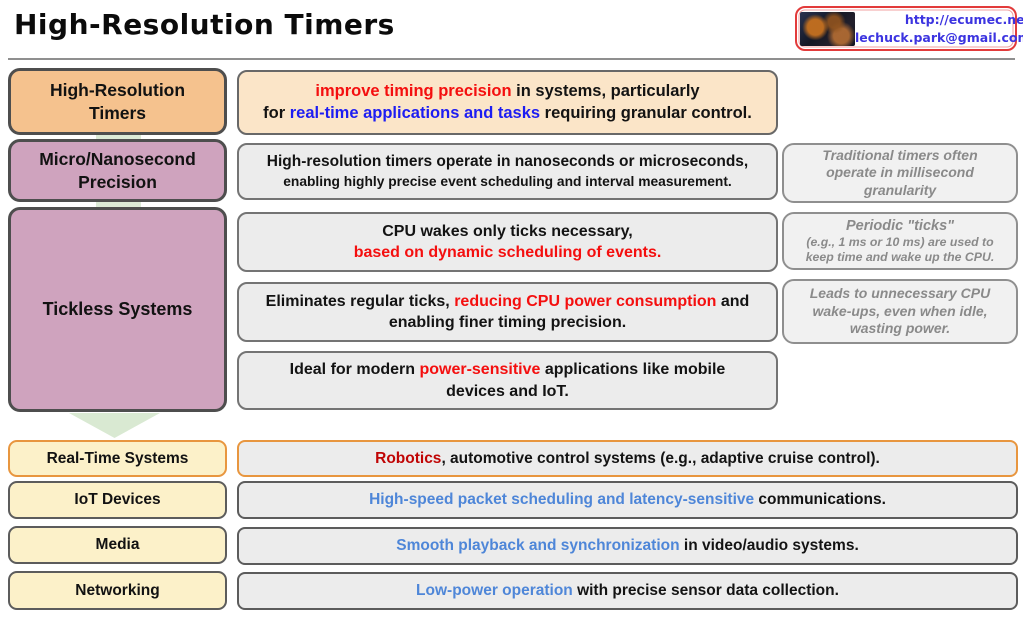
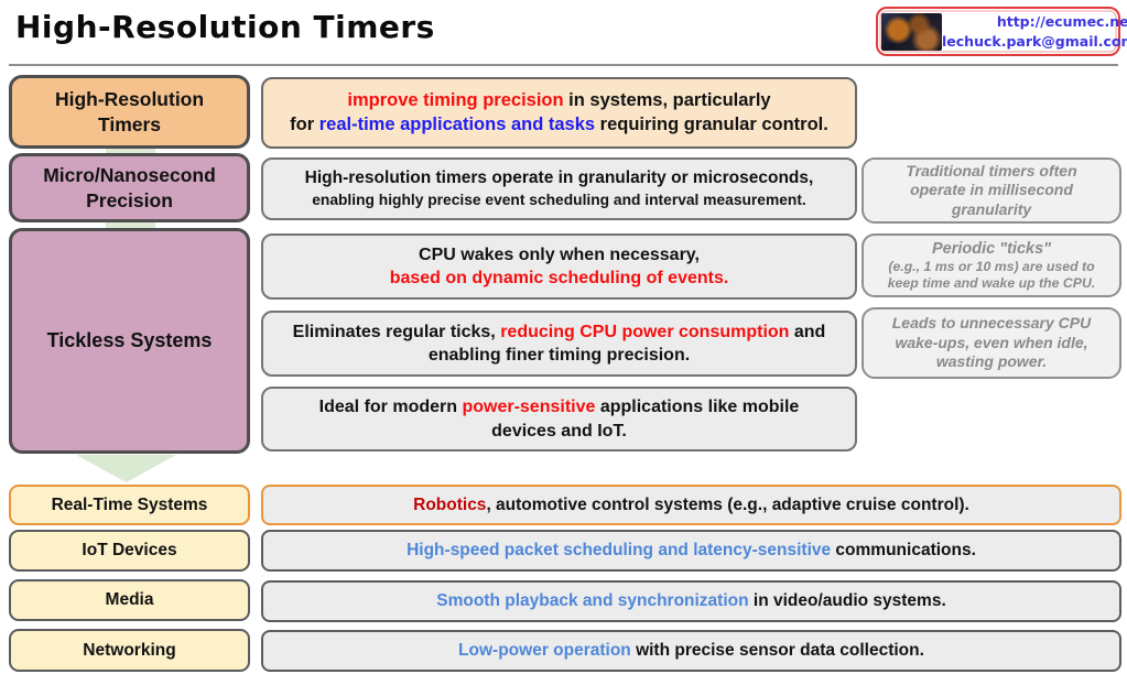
  High-Resolution Timers
  http://ecumec.ne
  lechuck.park@gmail.co
  High-Resolution Timers
  Micro/Nanosecond Precision
  Tickless Systems
  Real-Time Systems
  IoT Devices
  Media
  Networking
  improve timing precision in systems, particularly
  for real-time applications and tasks requiring granular control.
- High-resolution timers operate in nanoseconds or microseconds,
+ High-resolution timers operate in granularity or microseconds,
  enabling highly precise event scheduling and interval measurement.
- CPU wakes only ticks necessary,
+ CPU wakes only when necessary,
  based on dynamic scheduling of events.
  Eliminates regular ticks, reducing CPU power consumption and
  enabling finer timing precision.
  Ideal for modern power-sensitive applications like mobile
  devices and IoT.
  Robotics, automotive control systems (e.g., adaptive cruise control).
  High-speed packet scheduling and latency-sensitive communications.
  Smooth playback and synchronization in video/audio systems.
  Low-power operation with precise sensor data collection.
  Traditional timers often
  operate in millisecond
  granularity
  Periodic "ticks"
  (e.g., 1 ms or 10 ms) are used to
  keep time and wake up the CPU.
  Leads to unnecessary CPU
  wake-ups, even when idle,
  wasting power.
